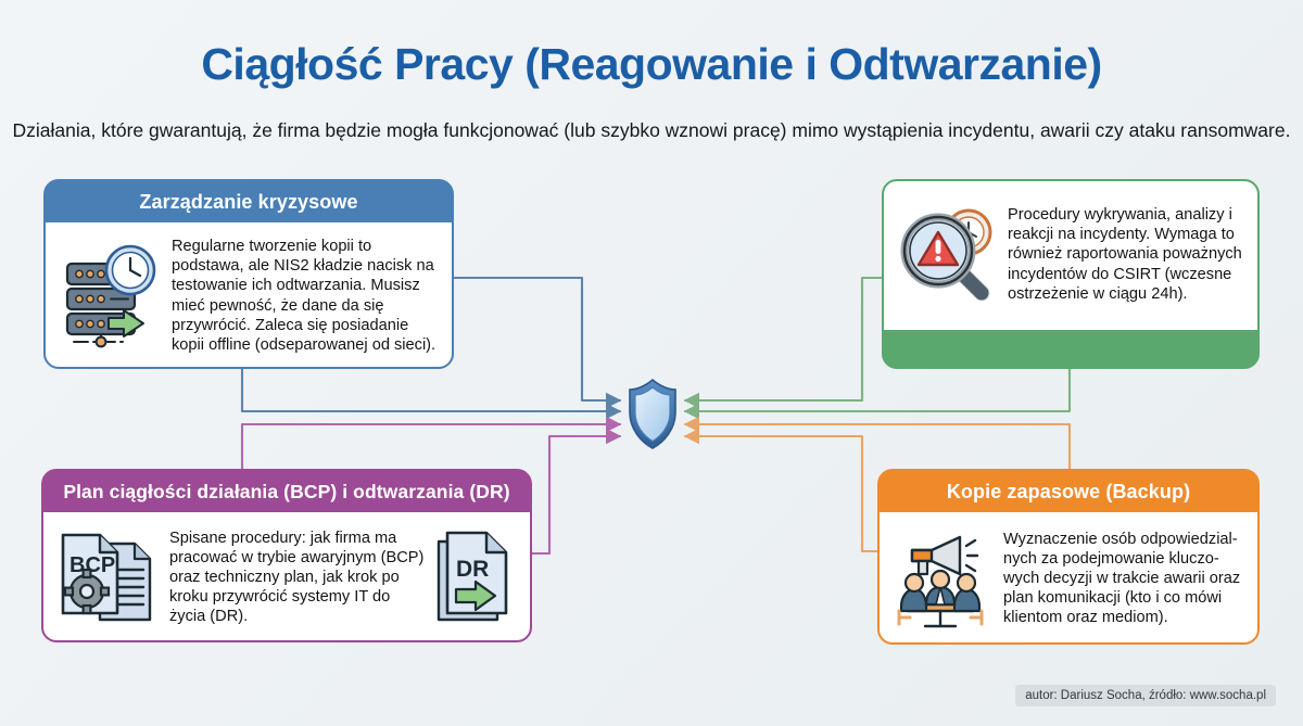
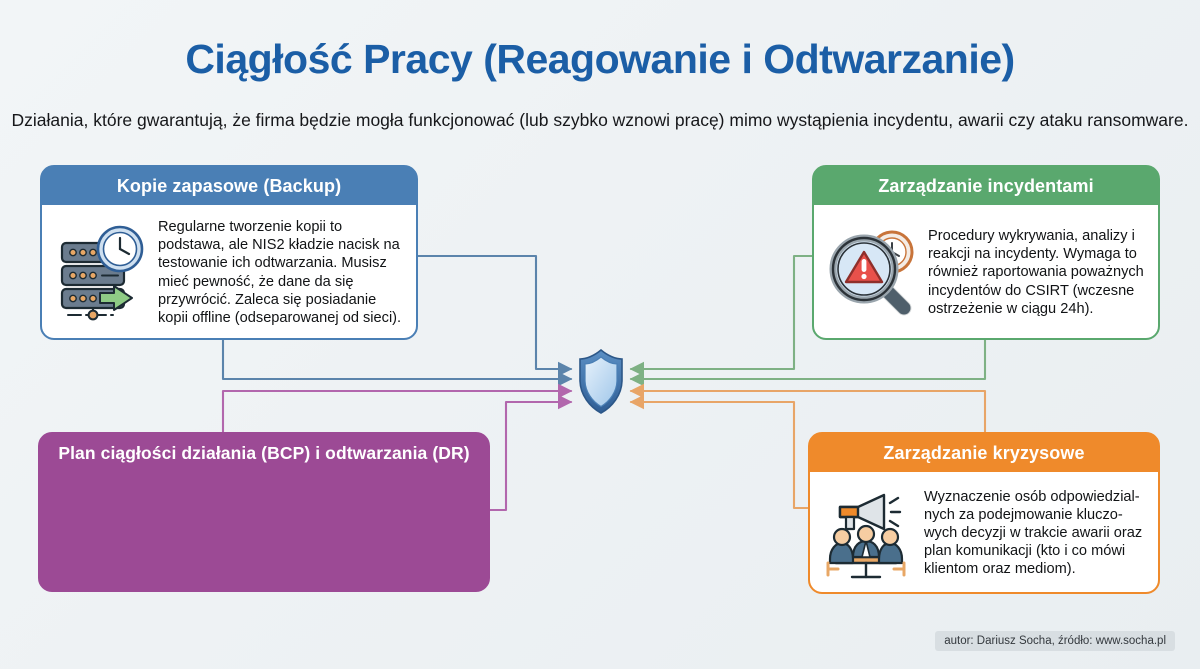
  Ciągłość Pracy (Reagowanie i Odtwarzanie)
  Działania, które gwarantują, że firma będzie mogła funkcjonować (lub szybko wznowi pracę) mimo wystąpienia incydentu, awarii czy ataku ransomware.
- Zarządzanie kryzysowe
+ Kopie zapasowe (Backup)
  Regularne tworzenie kopii to podstawa, ale NIS2 kładzie nacisk na testowanie ich odtwarzania. Musisz mieć pewność, że dane da się przywrócić. Zaleca się posiadanie kopii offline (odseparowanej od sieci).
+ Zarządzanie incydentami
  Procedury wykrywania, analizy i reakcji na incydenty. Wymaga to również raportowania poważnych incydentów do CSIRT (wczesne ostrzeżenie w ciągu 24h).
  Plan ciągłości działania (BCP) i odtwarzania (DR)
- BCP
- Spisane procedury: jak firma ma pracować w trybie awaryjnym (BCP) oraz techniczny plan, jak krok po kroku przywrócić systemy IT do życia (DR).
- DR
- Kopie zapasowe (Backup)
+ Zarządzanie kryzysowe
  Wyznaczenie osób odpowiedzial-nych za podejmowanie kluczo-wych decyzji w trakcie awarii oraz plan komunikacji (kto i co mówi klientom oraz mediom).
  autor: Dariusz Socha, źródło: www.socha.pl
